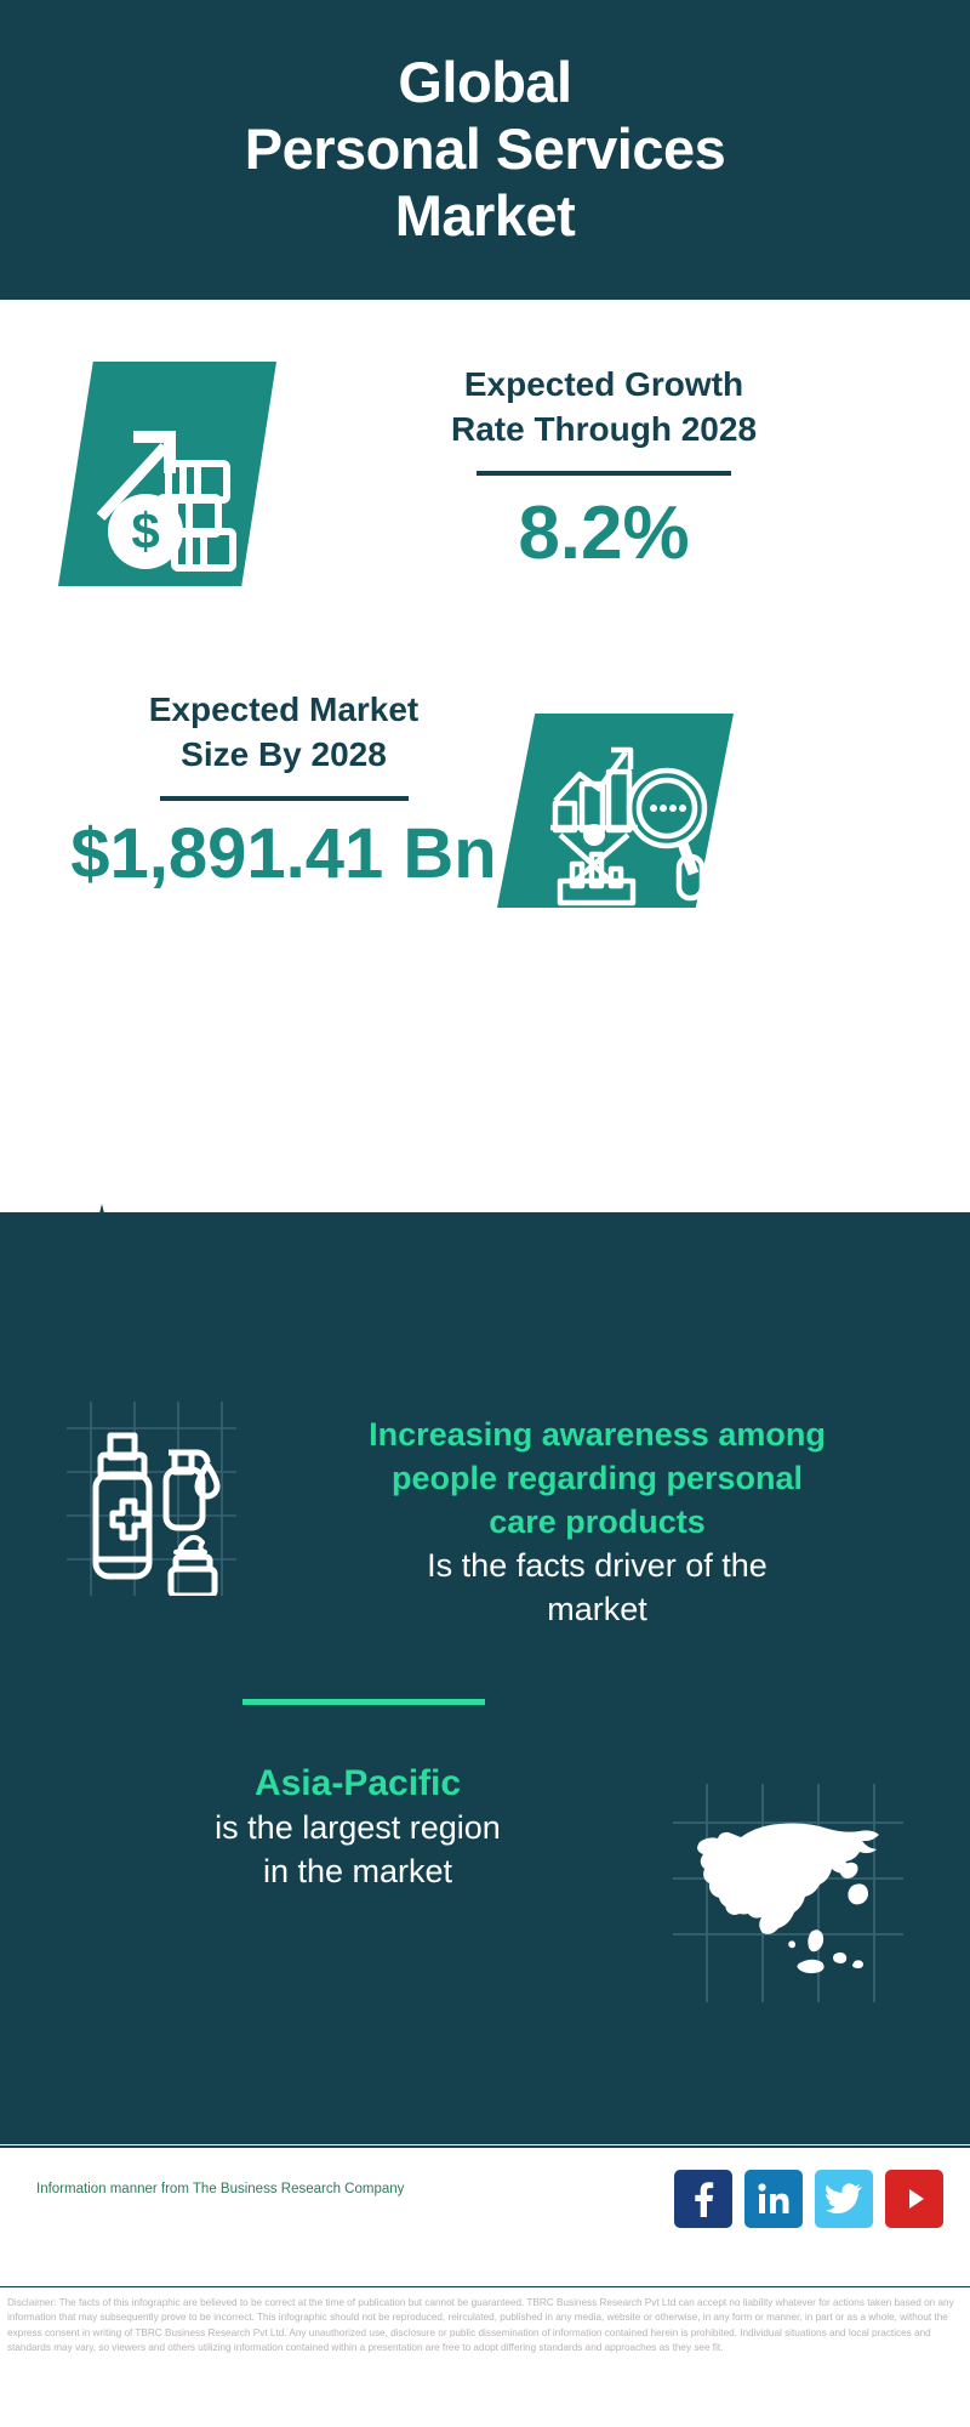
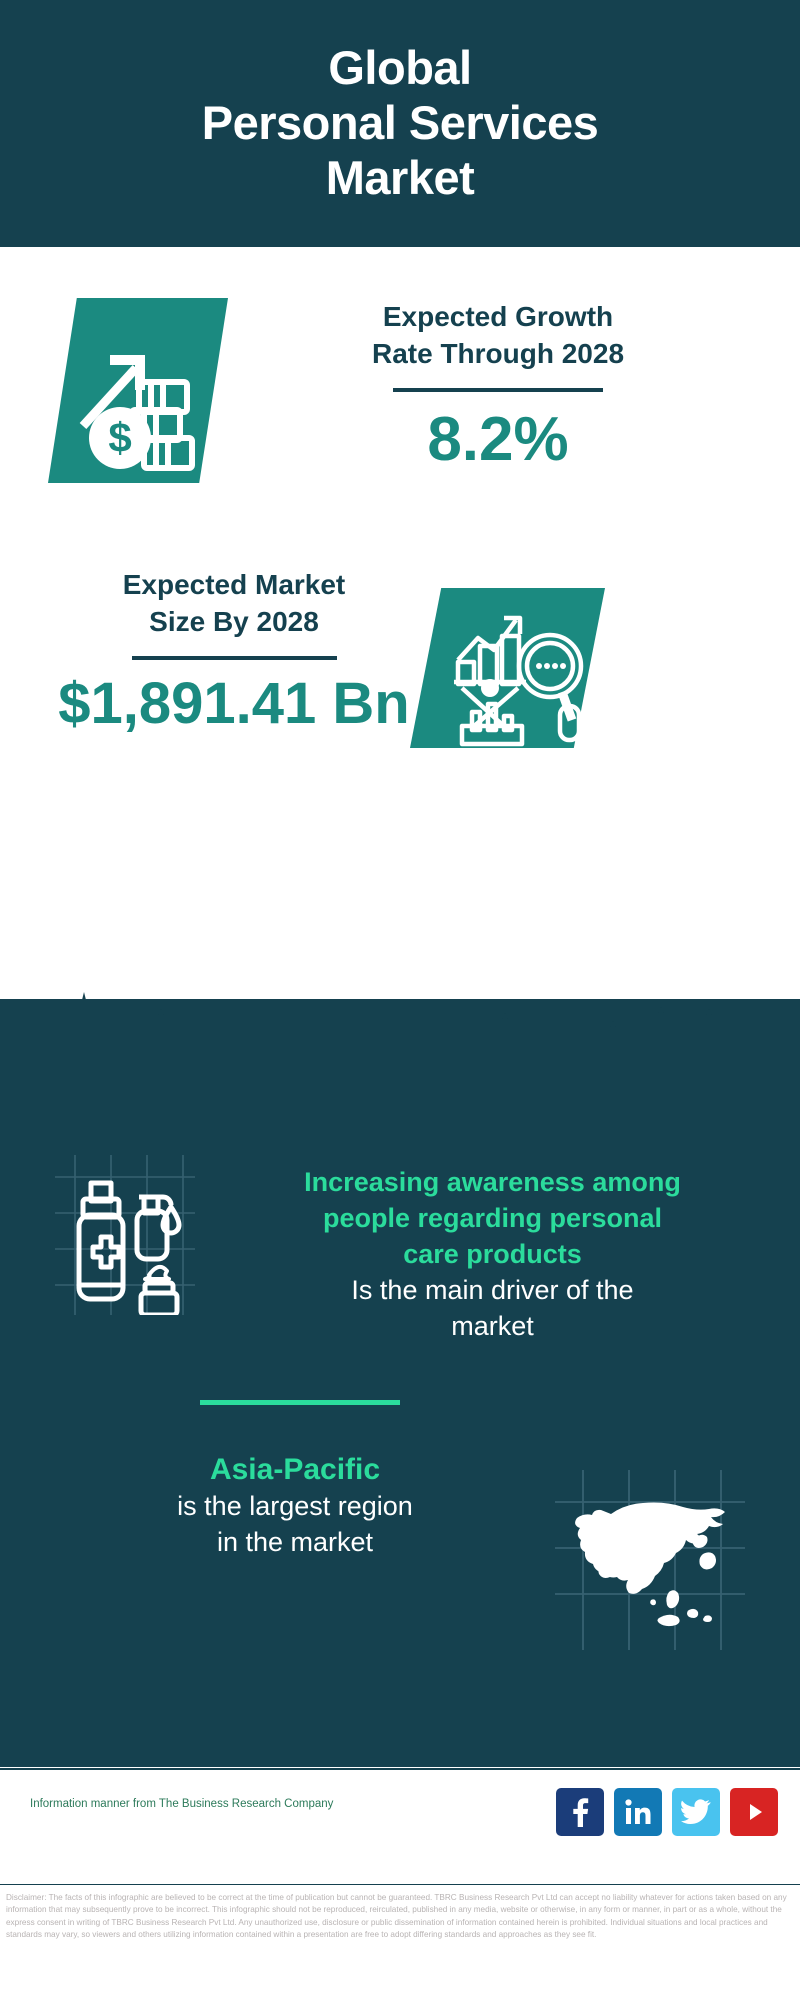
  Global
  Personal Services
  Market
  $
  Expected Growth
  Rate Through 2028
  8.2%
  Expected Market
  Size By 2028
  $1,891.41 Bn
  Increasing awareness among
  people regarding personal
  care products
- Is the facts driver of the
+ Is the main driver of the
  market
  Asia-Pacific
  is the largest region
  in the market
  Information manner from The Business Research Company
  Disclaimer: The facts of this infographic are believed to be correct at the time of publication but cannot be guaranteed. TBRC Business Research Pvt Ltd can accept no liability whatever for actions taken based on any information that may subsequently prove to be incorrect. This infographic should not be reproduced, reirculated, published in any media, website or otherwise, in any form or manner, in part or as a whole, without the express consent in writing of TBRC Business Research Pvt Ltd. Any unauthorized use, disclosure or public dissemination of information contained herein is prohibited. Individual situations and local practices and standards may vary, so viewers and others utilizing information contained within a presentation are free to adopt differing standards and approaches as they see fit.
